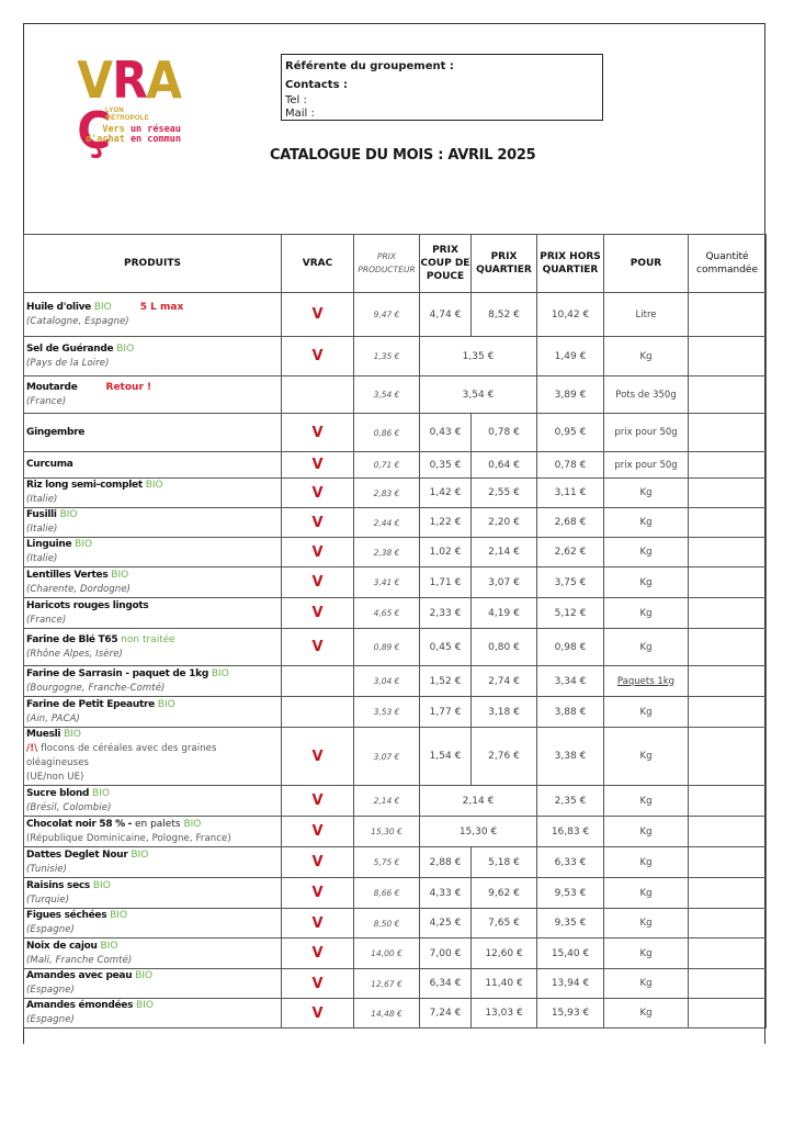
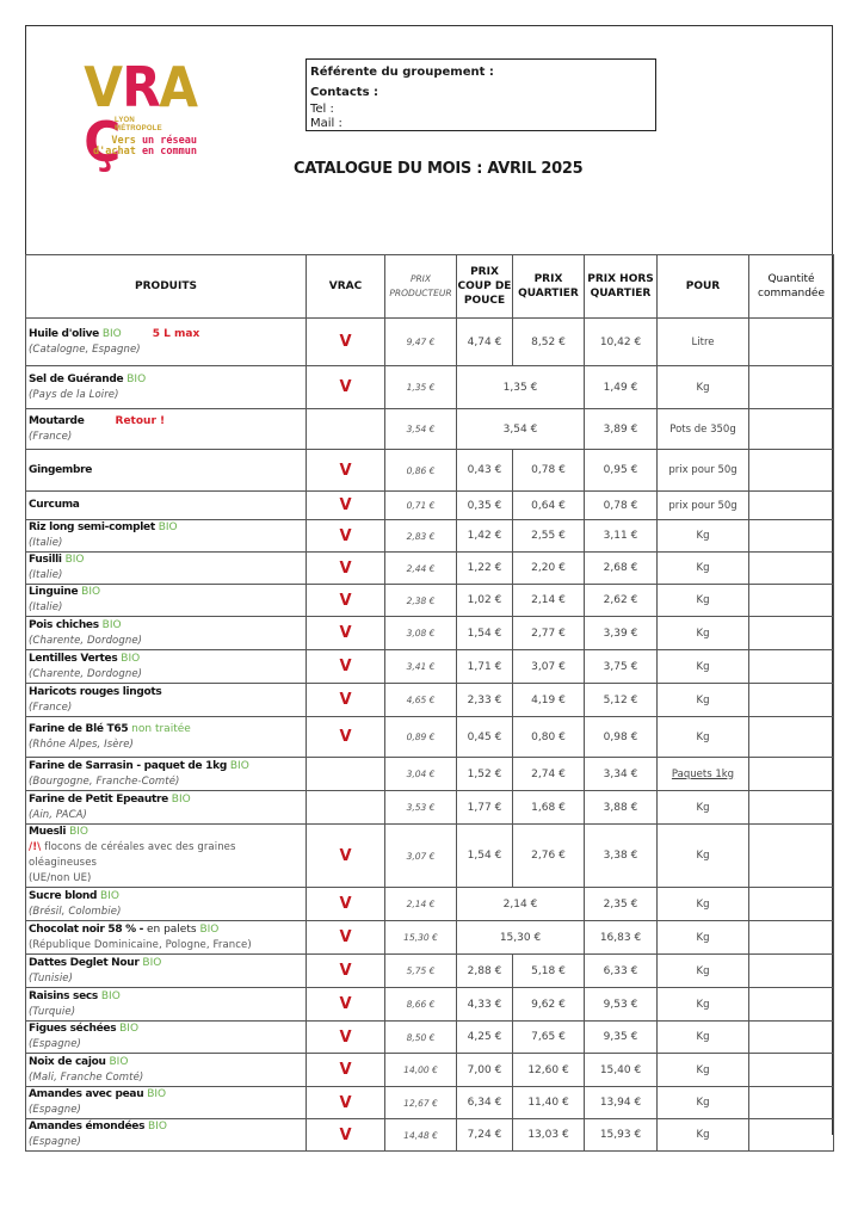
  VRAÇ
  Vers un réseau
  d'achat en commun
  Référente du groupement :
  Contacts :
  Tel :
  Mail :
  CATALOGUE DU MOIS : AVRIL 2025
  PRODUITS	VRAC	PRIXPRODUCTEUR	PRIXCOUP DEPOUCE	PRIXQUARTIER	PRIX HORSQUARTIER	POUR	Quantitécommandée
  Huile d'olive BIO 5 L max(Catalogne, Espagne)	V	9,47 €	4,74 €	8,52 €	10,42 €	Litre
  Sel de Guérande BIO(Pays de la Loire)	V	1,35 €	1,35 €	1,49 €	Kg
  Moutarde Retour !(France)		3,54 €	3,54 €	3,89 €	Pots de 350g
  Gingembre	V	0,86 €	0,43 €	0,78 €	0,95 €	prix pour 50g
  Curcuma	V	0,71 €	0,35 €	0,64 €	0,78 €	prix pour 50g
  Riz long semi-complet BIO(Italie)	V	2,83 €	1,42 €	2,55 €	3,11 €	Kg
  Fusilli BIO(Italie)	V	2,44 €	1,22 €	2,20 €	2,68 €	Kg
  Linguine BIO(Italie)	V	2,38 €	1,02 €	2,14 €	2,62 €	Kg
+ Pois chiches BIO(Charente, Dordogne)	V	3,08 €	1,54 €	2,77 €	3,39 €	Kg
  Lentilles Vertes BIO(Charente, Dordogne)	V	3,41 €	1,71 €	3,07 €	3,75 €	Kg
  Haricots rouges lingots(France)	V	4,65 €	2,33 €	4,19 €	5,12 €	Kg
  Farine de Blé T65 non traitée(Rhône Alpes, Isère)	V	0,89 €	0,45 €	0,80 €	0,98 €	Kg
  Farine de Sarrasin - paquet de 1kg BIO(Bourgogne, Franche-Comté)		3,04 €	1,52 €	2,74 €	3,34 €	Paquets 1kg
- Farine de Petit Epeautre BIO(Ain, PACA)		3,53 €	1,77 €	3,18 €	3,88 €	Kg
+ Farine de Petit Epeautre BIO(Ain, PACA)		3,53 €	1,77 €	1,68 €	3,88 €	Kg
  Muesli BIO/!\ flocons de céréales avec des graines oléagineuses(UE/non UE)	V	3,07 €	1,54 €	2,76 €	3,38 €	Kg
  Sucre blond BIO(Brésil, Colombie)	V	2,14 €	2,14 €	2,35 €	Kg
  Chocolat noir 58 % - en palets BIO(République Dominicaine, Pologne, France)	V	15,30 €	15,30 €	16,83 €	Kg
  Dattes Deglet Nour BIO(Tunisie)	V	5,75 €	2,88 €	5,18 €	6,33 €	Kg
  Raisins secs BIO(Turquie)	V	8,66 €	4,33 €	9,62 €	9,53 €	Kg
  Figues séchées BIO(Espagne)	V	8,50 €	4,25 €	7,65 €	9,35 €	Kg
  Noix de cajou BIO(Mali, Franche Comté)	V	14,00 €	7,00 €	12,60 €	15,40 €	Kg
  Amandes avec peau BIO(Espagne)	V	12,67 €	6,34 €	11,40 €	13,94 €	Kg
  Amandes émondées BIO(Espagne)	V	14,48 €	7,24 €	13,03 €	15,93 €	Kg
